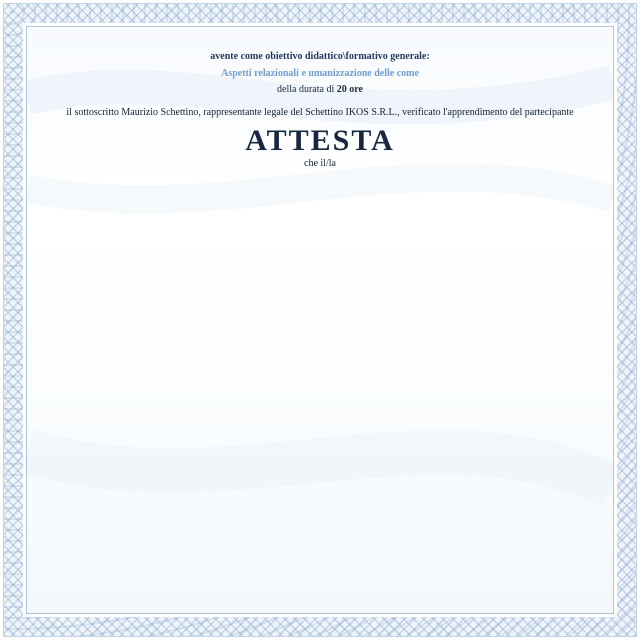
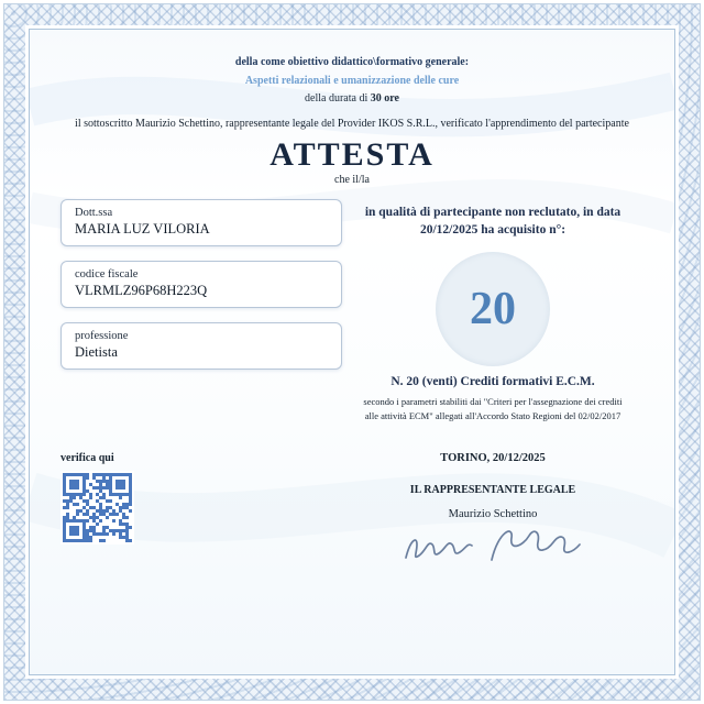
- avente come obiettivo didattico\formativo generale:
+ della come obiettivo didattico\formativo generale:
- Aspetti relazionali e umanizzazione delle come
+ Aspetti relazionali e umanizzazione delle cure
- della durata di 20 ore
+ della durata di 30 ore
- il sottoscritto Maurizio Schettino, rappresentante legale del Schettino IKOS S.R.L., verificato l'apprendimento del partecipante
+ il sottoscritto Maurizio Schettino, rappresentante legale del Provider IKOS S.R.L., verificato l'apprendimento del partecipante
  ATTESTA
  che il/la
+ Dott.ssa
+ MARIA LUZ VILORIA
+ codice fiscale
+ VLRMLZ96P68H223Q
+ professione
+ Dietista
+ in qualità di partecipante non reclutato, in data 20/12/2025 ha acquisito n°:
+ 20
+ N. 20 (venti) Crediti formativi E.C.M.
+ secondo i parametri stabiliti dai "Criteri per l'assegnazione dei crediti alle attività ECM" allegati all'Accordo Stato Regioni del 02/02/2017
+ verifica qui
+ TORINO, 20/12/2025
+ IL RAPPRESENTANTE LEGALE
+ Maurizio Schettino
